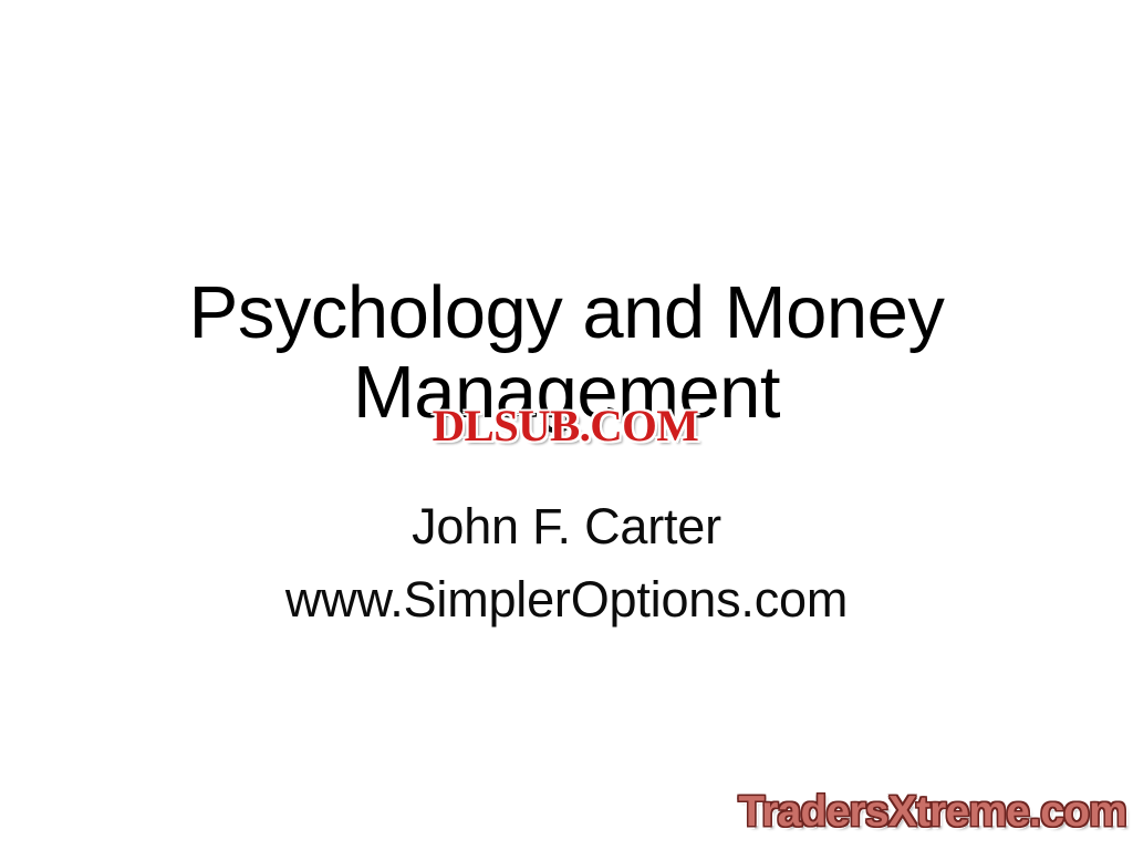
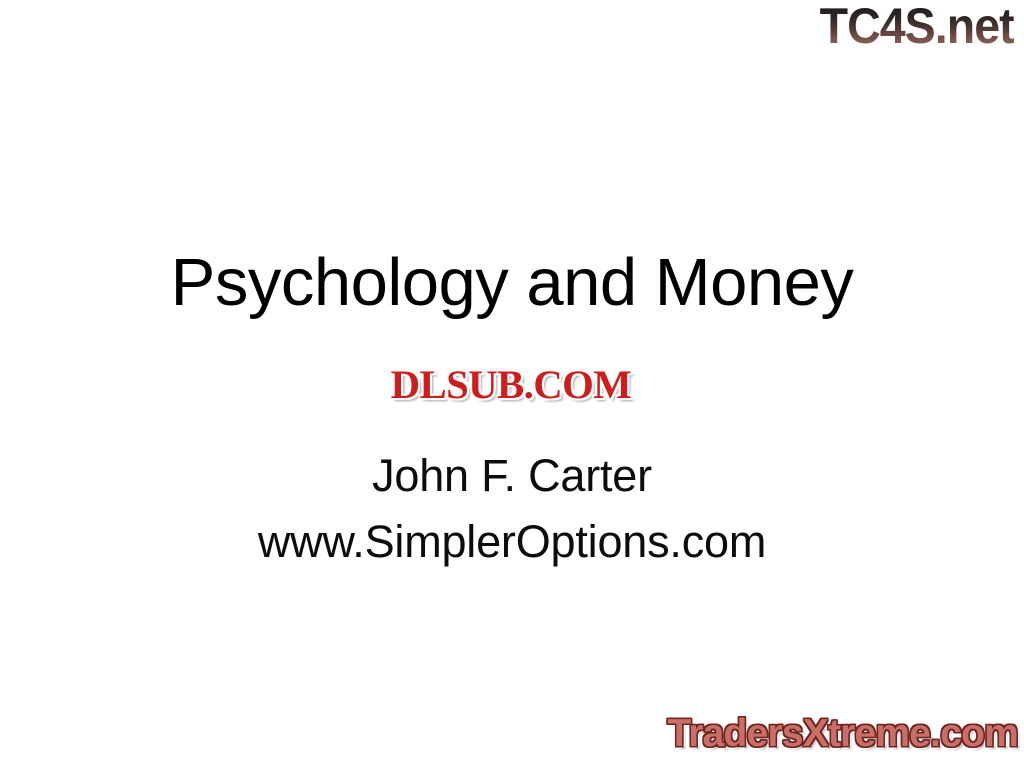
+ TC4S.net
  Psychology and Money
- Management
  DLSUB.COM
  John F. Carter
  www.SimplerOptions.com
  TradersXtreme.com
